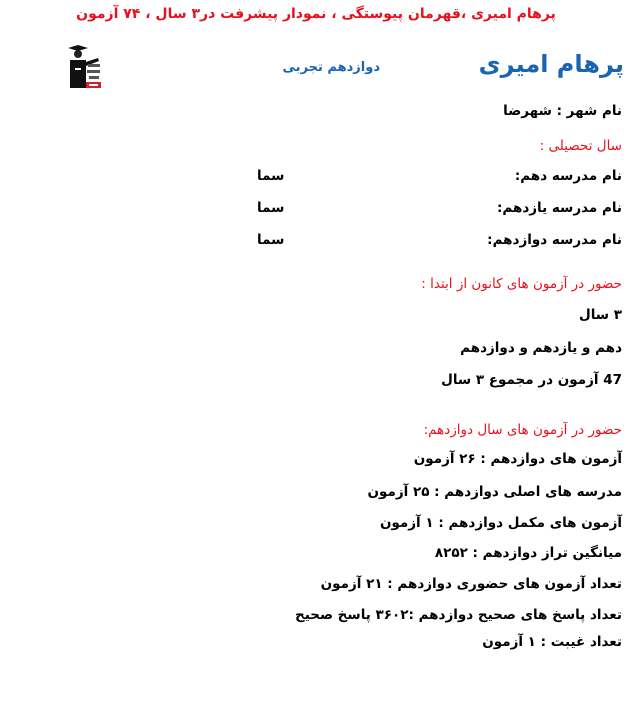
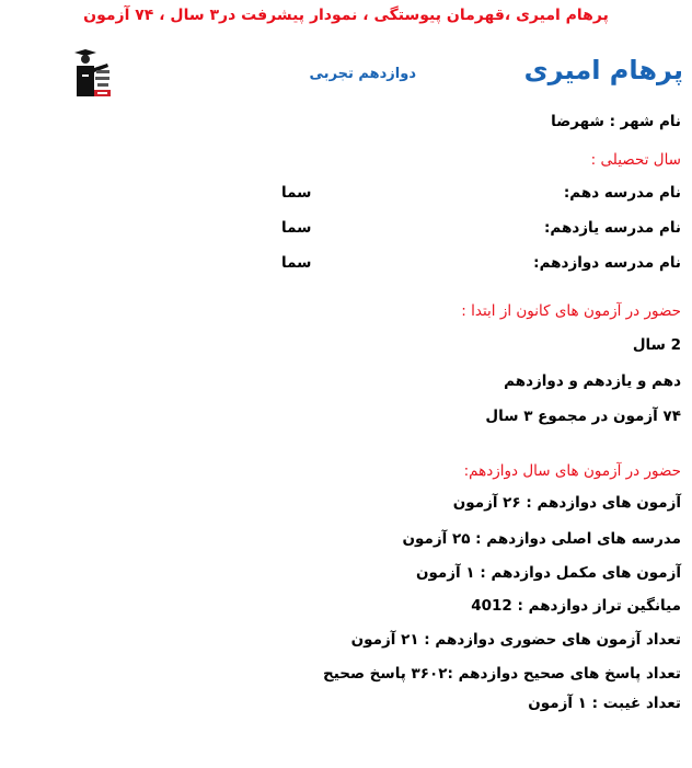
  پرهام امیری ،قهرمان پیوستگی ، نمودار پیشرفت در۳ سال ، ۷۴ آزمون
  پرهام امیری
  دوازدهم تجربی
  نام شهر : شهرضا
  سال تحصیلی :
  نام مدرسه دهم:
  سما
  نام مدرسه یازدهم:
  سما
  نام مدرسه دوازدهم:
  سما
  حضور در آزمون های کانون از ابتدا :
- ۳ سال
+ 2 سال
  دهم و یازدهم و دوازدهم
- 47 آزمون در مجموع ۳ سال
+ ۷۴ آزمون در مجموع ۳ سال
  حضور در آزمون های سال دوازدهم:
  آزمون های دوازدهم : ۲۶ آزمون
  مدرسه های اصلی دوازدهم : ۲۵ آزمون
  آزمون های مکمل دوازدهم : ۱ آزمون
- میانگین تراز دوازدهم : ۸۲۵۲
+ میانگین تراز دوازدهم : 4012
  تعداد آزمون های حضوری دوازدهم : ۲۱ آزمون
  تعداد پاسخ های صحیح دوازدهم :۳۶۰۲ پاسخ صحیح
  تعداد غیبت : ۱ آزمون
